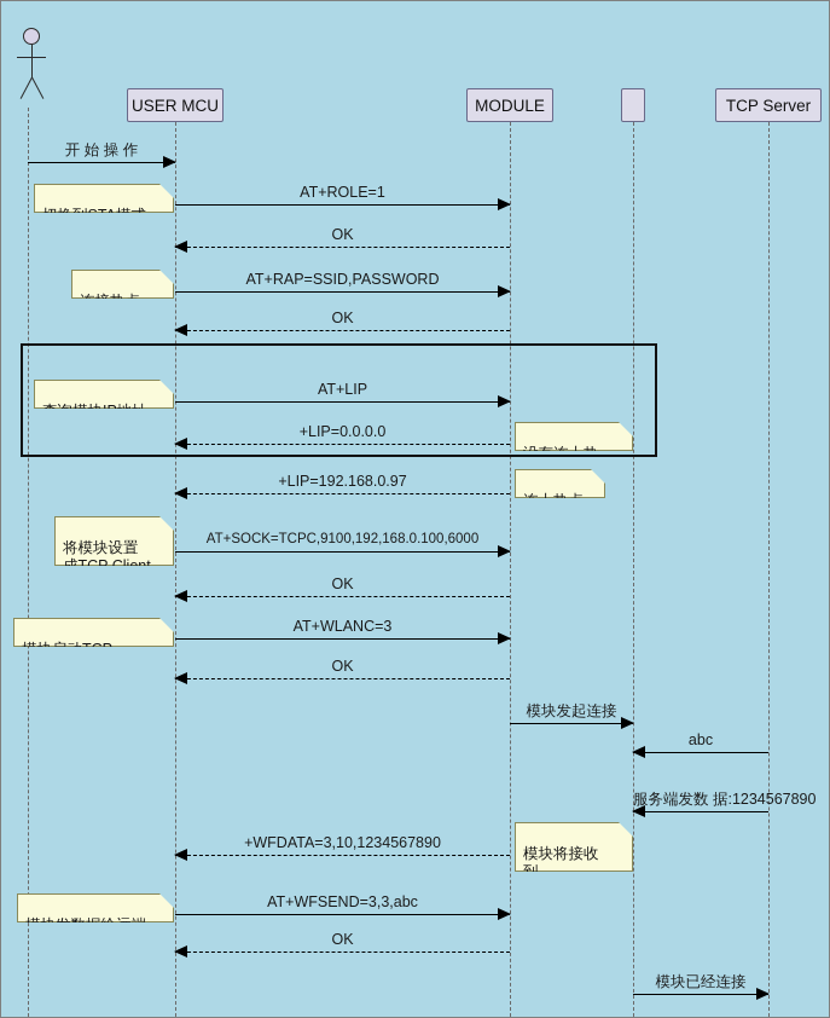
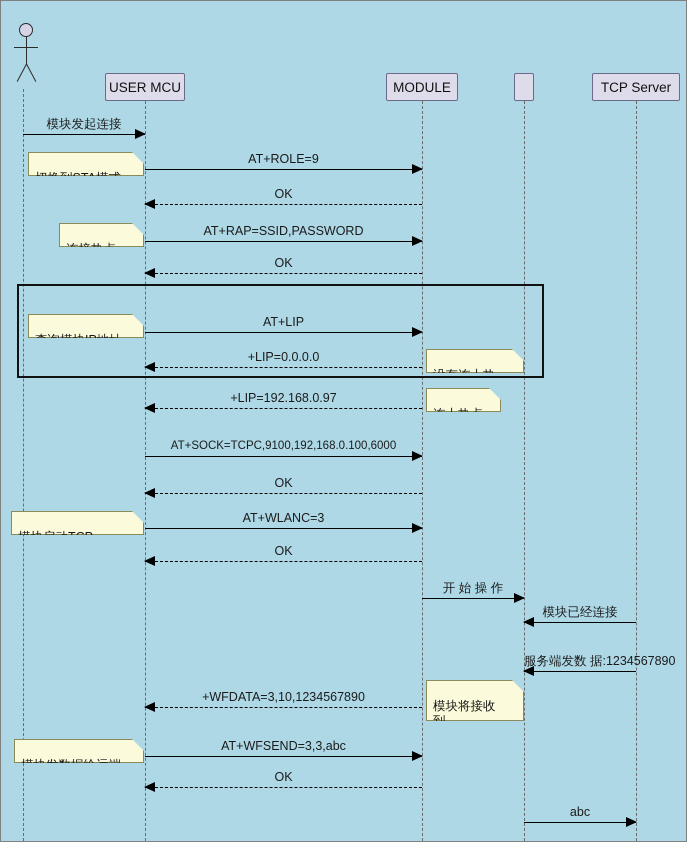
  USER MCU
  MODULE
  TCP Server
- 开 始 操 作
+ 模块发起连接
- AT+ROLE=1
+ AT+ROLE=9
  OK
  AT+RAP=SSID,PASSWORD
  OK
  AT+LIP
  +LIP=0.0.0.0
  +LIP=192.168.0.97
  AT+SOCK=TCPC,9100,192,168.0.100,6000
  OK
  AT+WLANC=3
  OK
- 模块发起连接
+ 开 始 操 作
- abc
+ 模块已经连接
  服务端发数 据:1234567890
  +WFDATA=3,10,1234567890
  AT+WFSEND=3,3,abc
  OK
- 模块已经连接
+ abc
- 将模块设置
  模块将接收
